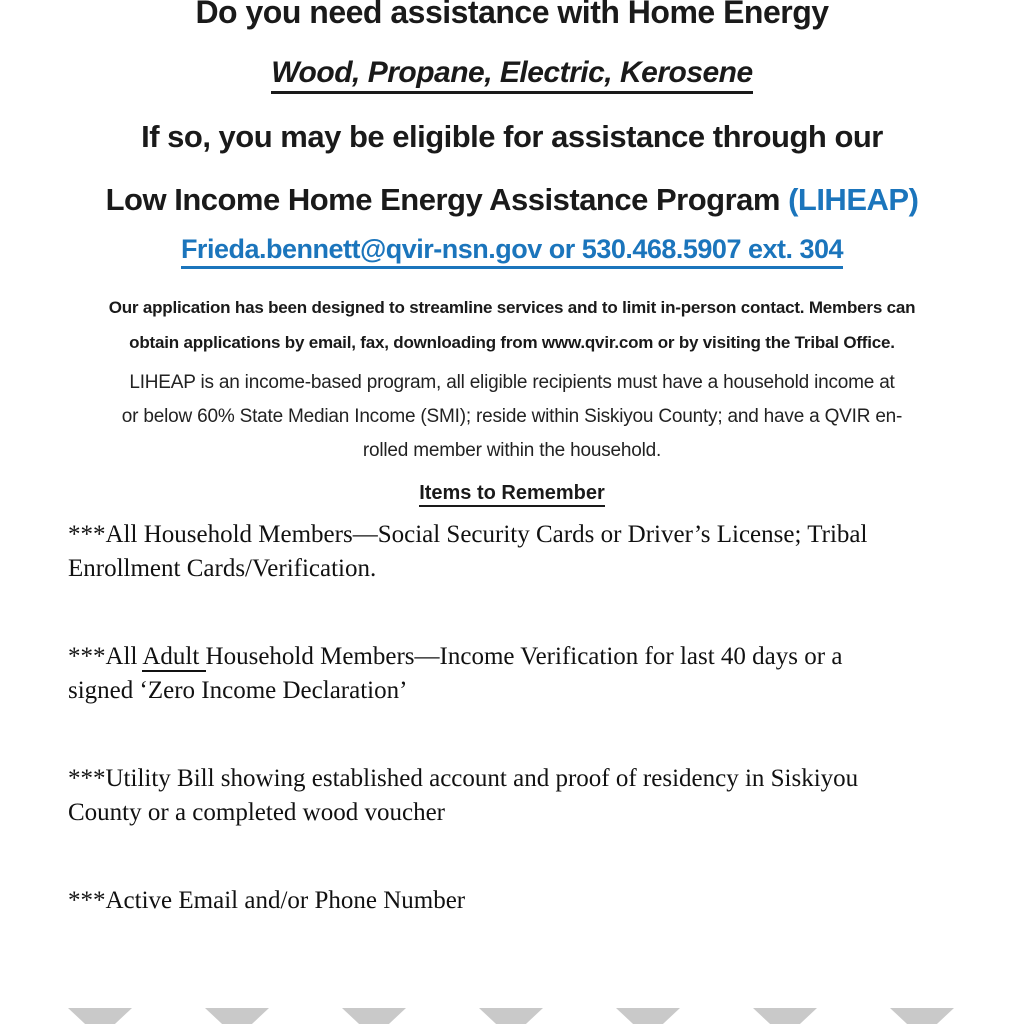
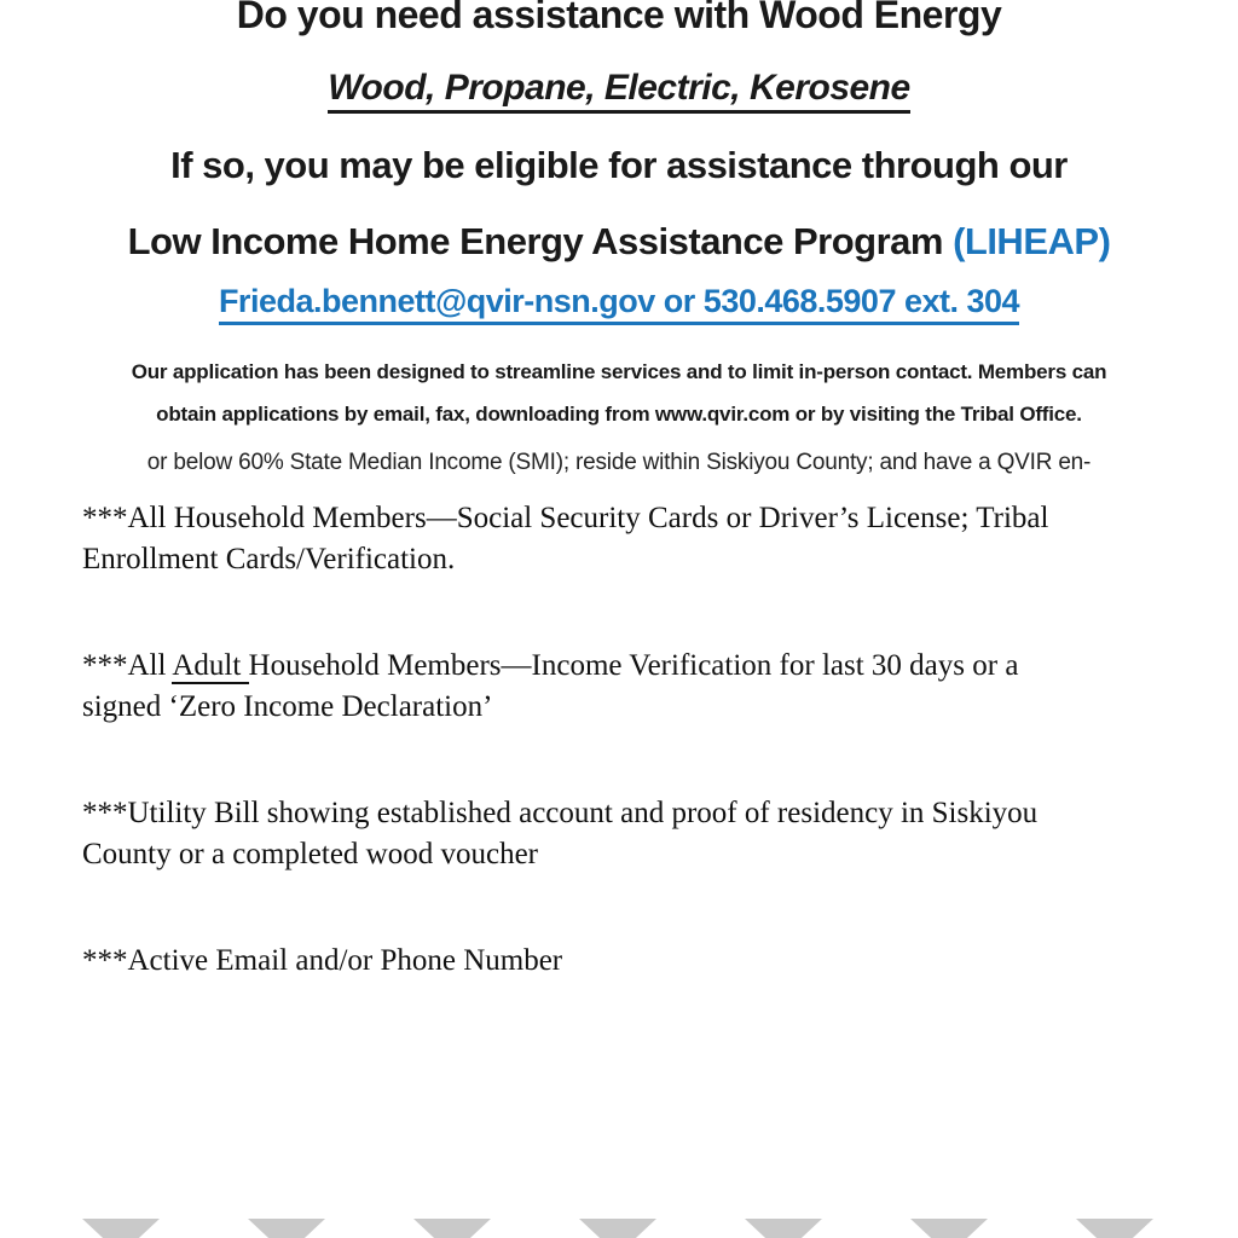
- Do you need assistance with Home Energy
+ Do you need assistance with Wood Energy
  Wood, Propane, Electric, Kerosene
  If so, you may be eligible for assistance through our
  Low Income Home Energy Assistance Program (LIHEAP)
  Frieda.bennett@qvir-nsn.gov or 530.468.5907 ext. 304
  Our application has been designed to streamline services and to limit in-person contact. Members can
  obtain applications by email, fax, downloading from www.qvir.com or by visiting the Tribal Office.
- LIHEAP is an income-based program, all eligible recipients must have a household income at
  or below 60% State Median Income (SMI); reside within Siskiyou County; and have a QVIR en-
- rolled member within the household.
- Items to Remember
  ***All Household Members—Social Security Cards or Driver’s License; Tribal
  Enrollment Cards/Verification.
- ***All Adult Household Members—Income Verification for last 40 days or a
+ ***All Adult Household Members—Income Verification for last 30 days or a
  signed ‘Zero Income Declaration’
  ***Utility Bill showing established account and proof of residency in Siskiyou
  County or a completed wood voucher
  ***Active Email and/or Phone Number
